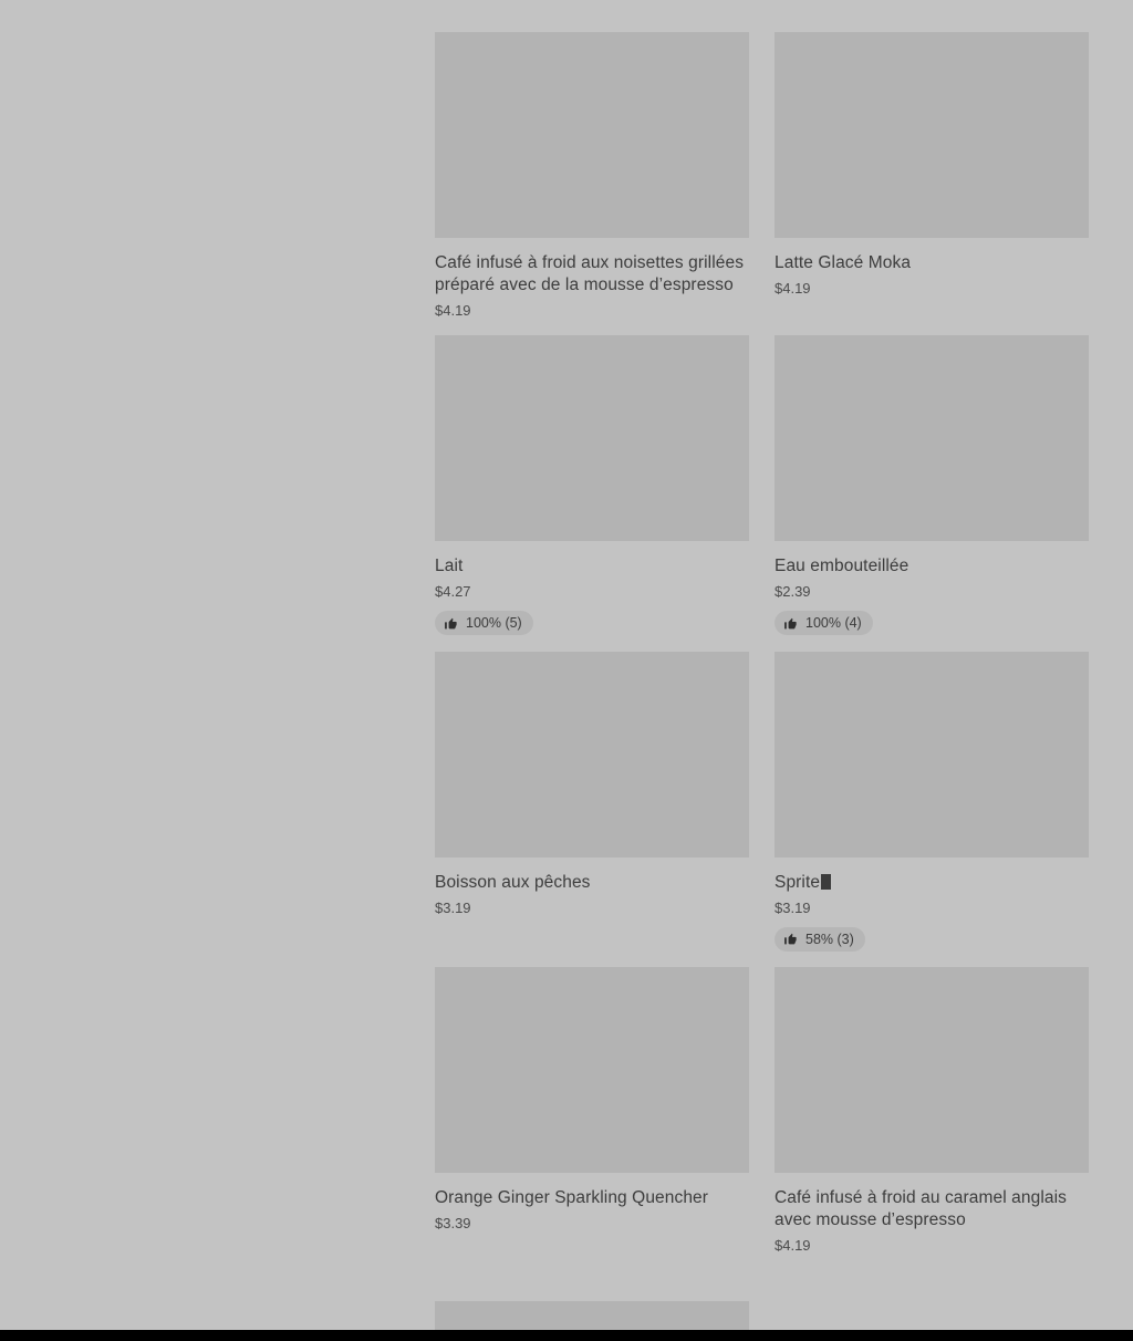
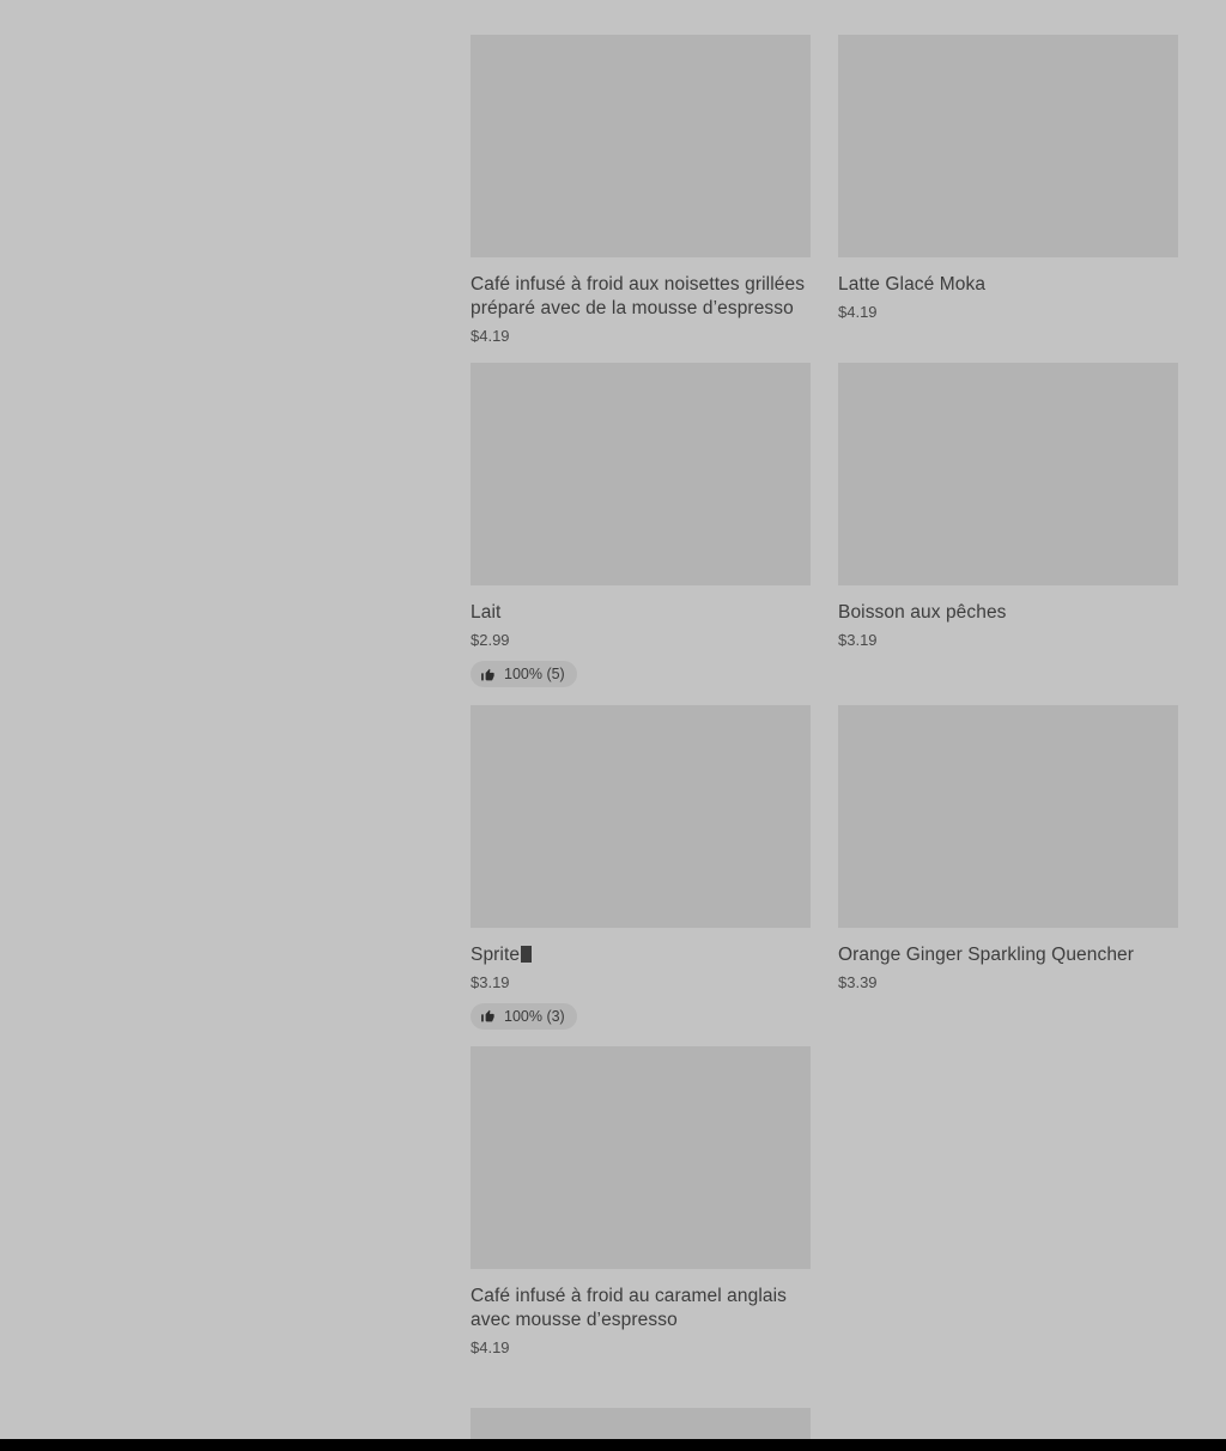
  Café infusé à froid aux noisettes grillées préparé avec de la mousse d’espresso
  $4.19
  Latte Glacé Moka
  $4.19
  Lait
- $4.27
+ $2.99
  100% (5)
- Eau embouteillée
- $2.39
- 100% (4)
  Boisson aux pêches
  $3.19
  Sprite
  $3.19
- 58% (3)
+ 100% (3)
  Orange Ginger Sparkling Quencher
  $3.39
  Café infusé à froid au caramel anglais avec mousse d’espresso
  $4.19
